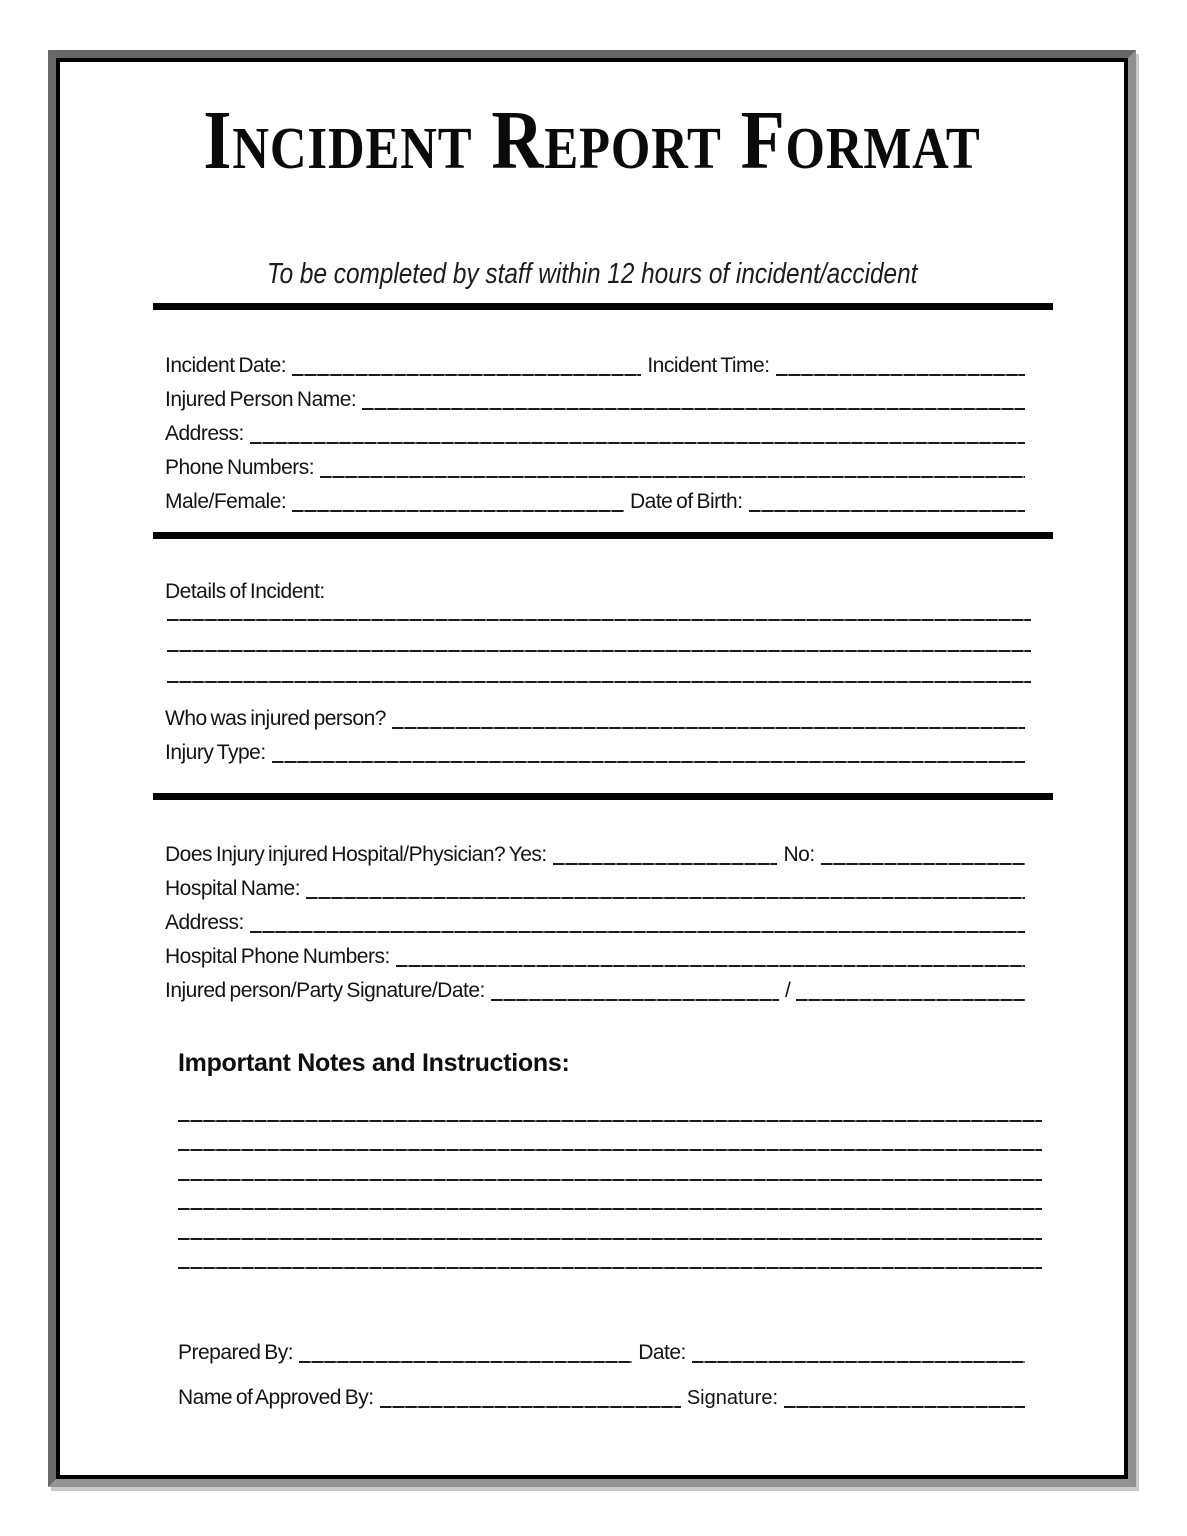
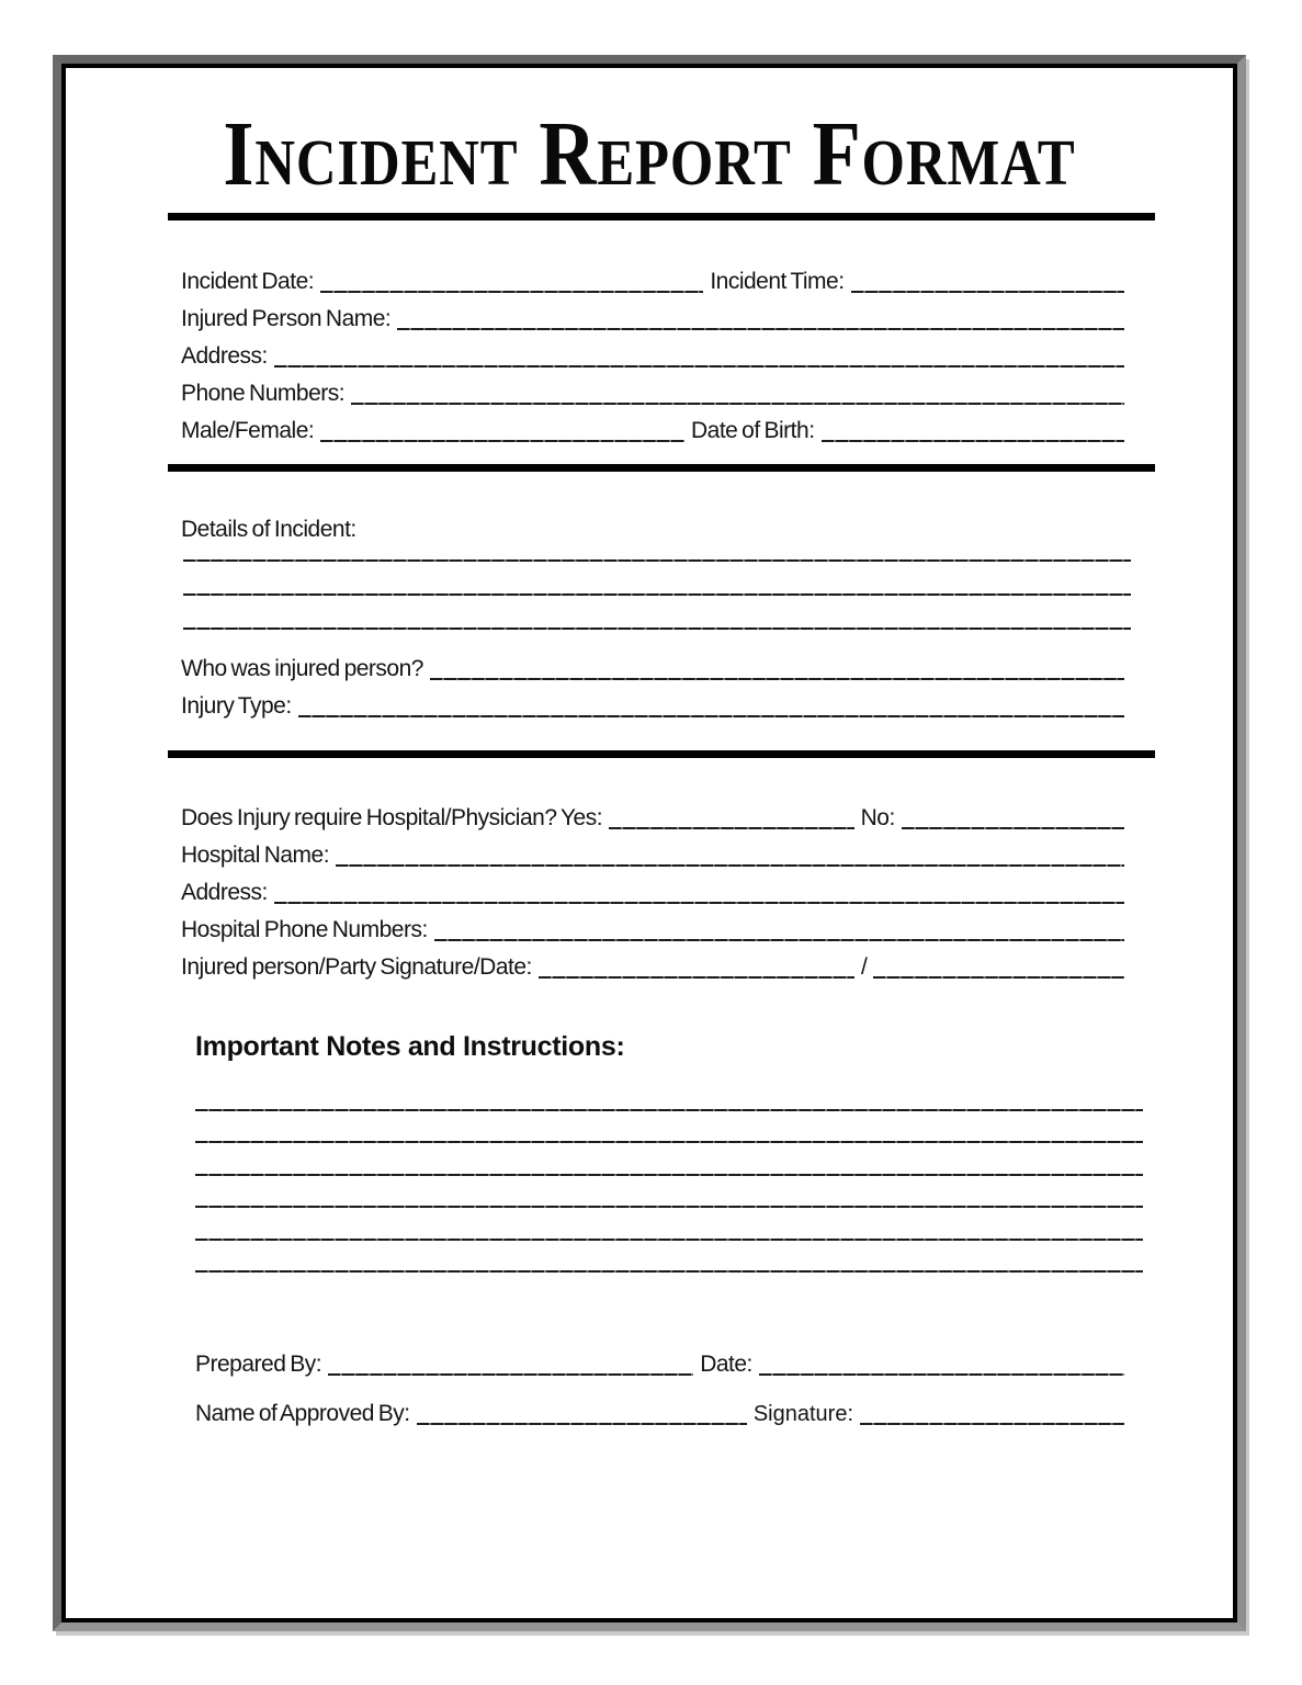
  Incident Report Format
- To be completed by staff within 12 hours of incident/accident
  Incident Date:
  Incident Time:
  Injured Person Name:
  Address:
  Phone Numbers:
  Male/Female:
  Date of Birth:
  Details of Incident:
  Who was injured person?
  Injury Type:
- Does Injury injured Hospital/Physician? Yes:
+ Does Injury require Hospital/Physician? Yes:
  No:
  Hospital Name:
  Address:
  Hospital Phone Numbers:
  Injured person/Party Signature/Date:
  /
  Important Notes and Instructions:
  Prepared By:
  Date:
  Name of Approved By:
  Signature:
